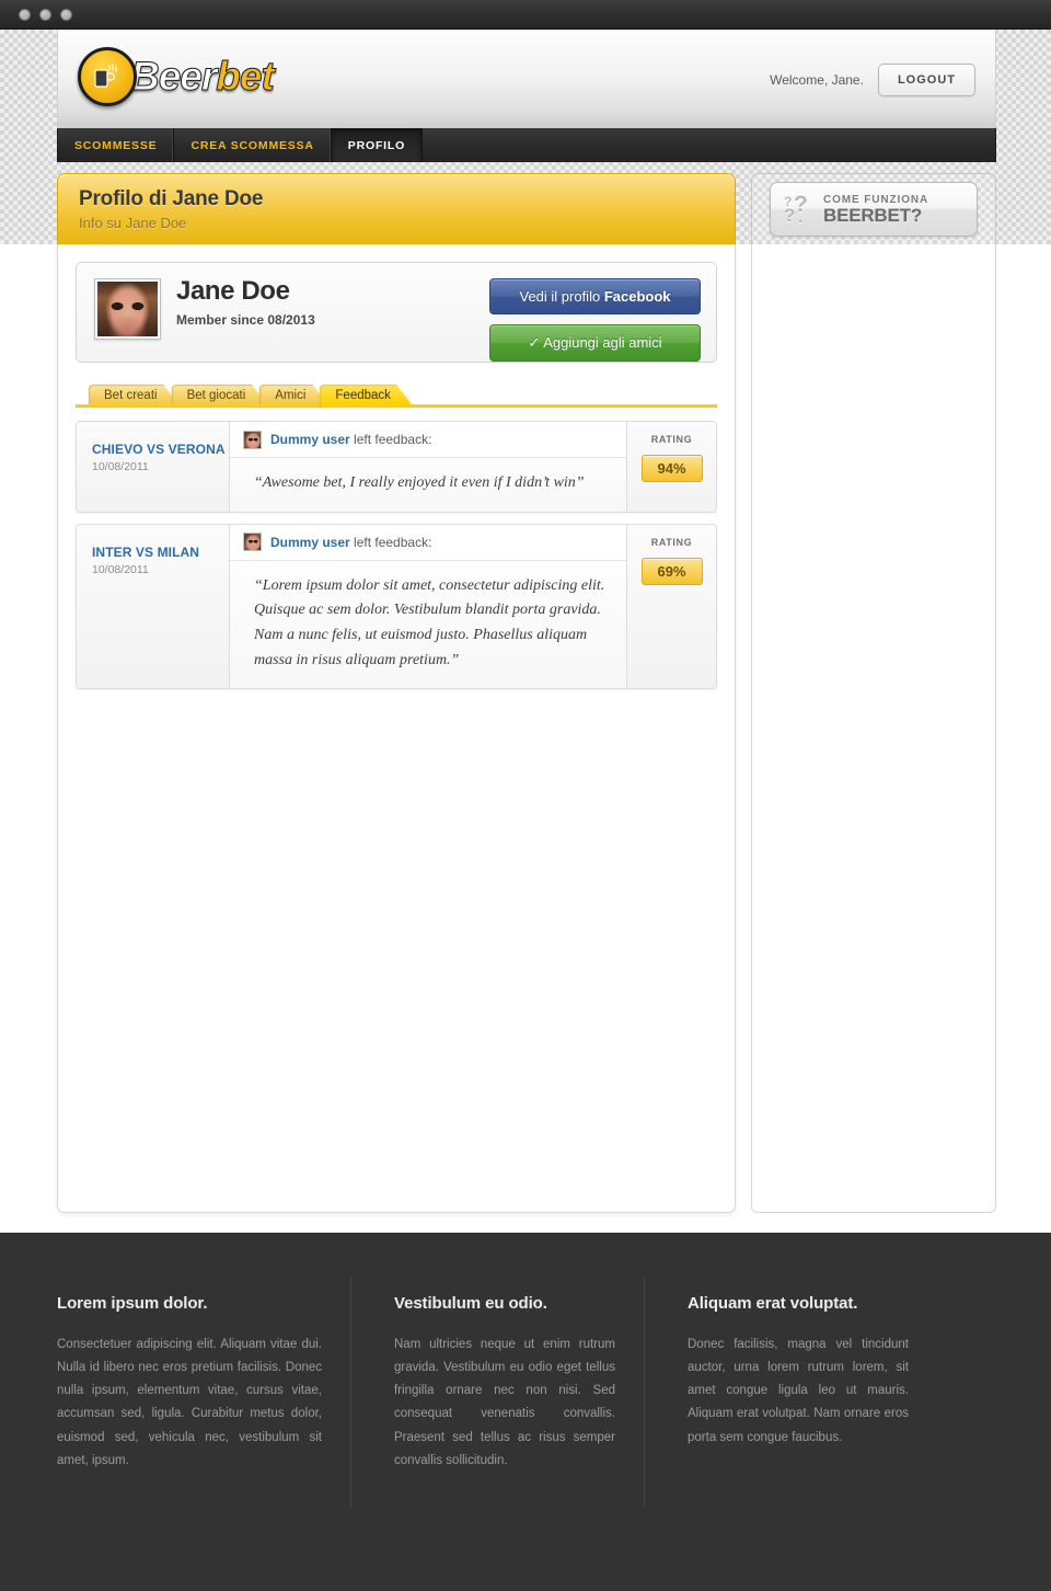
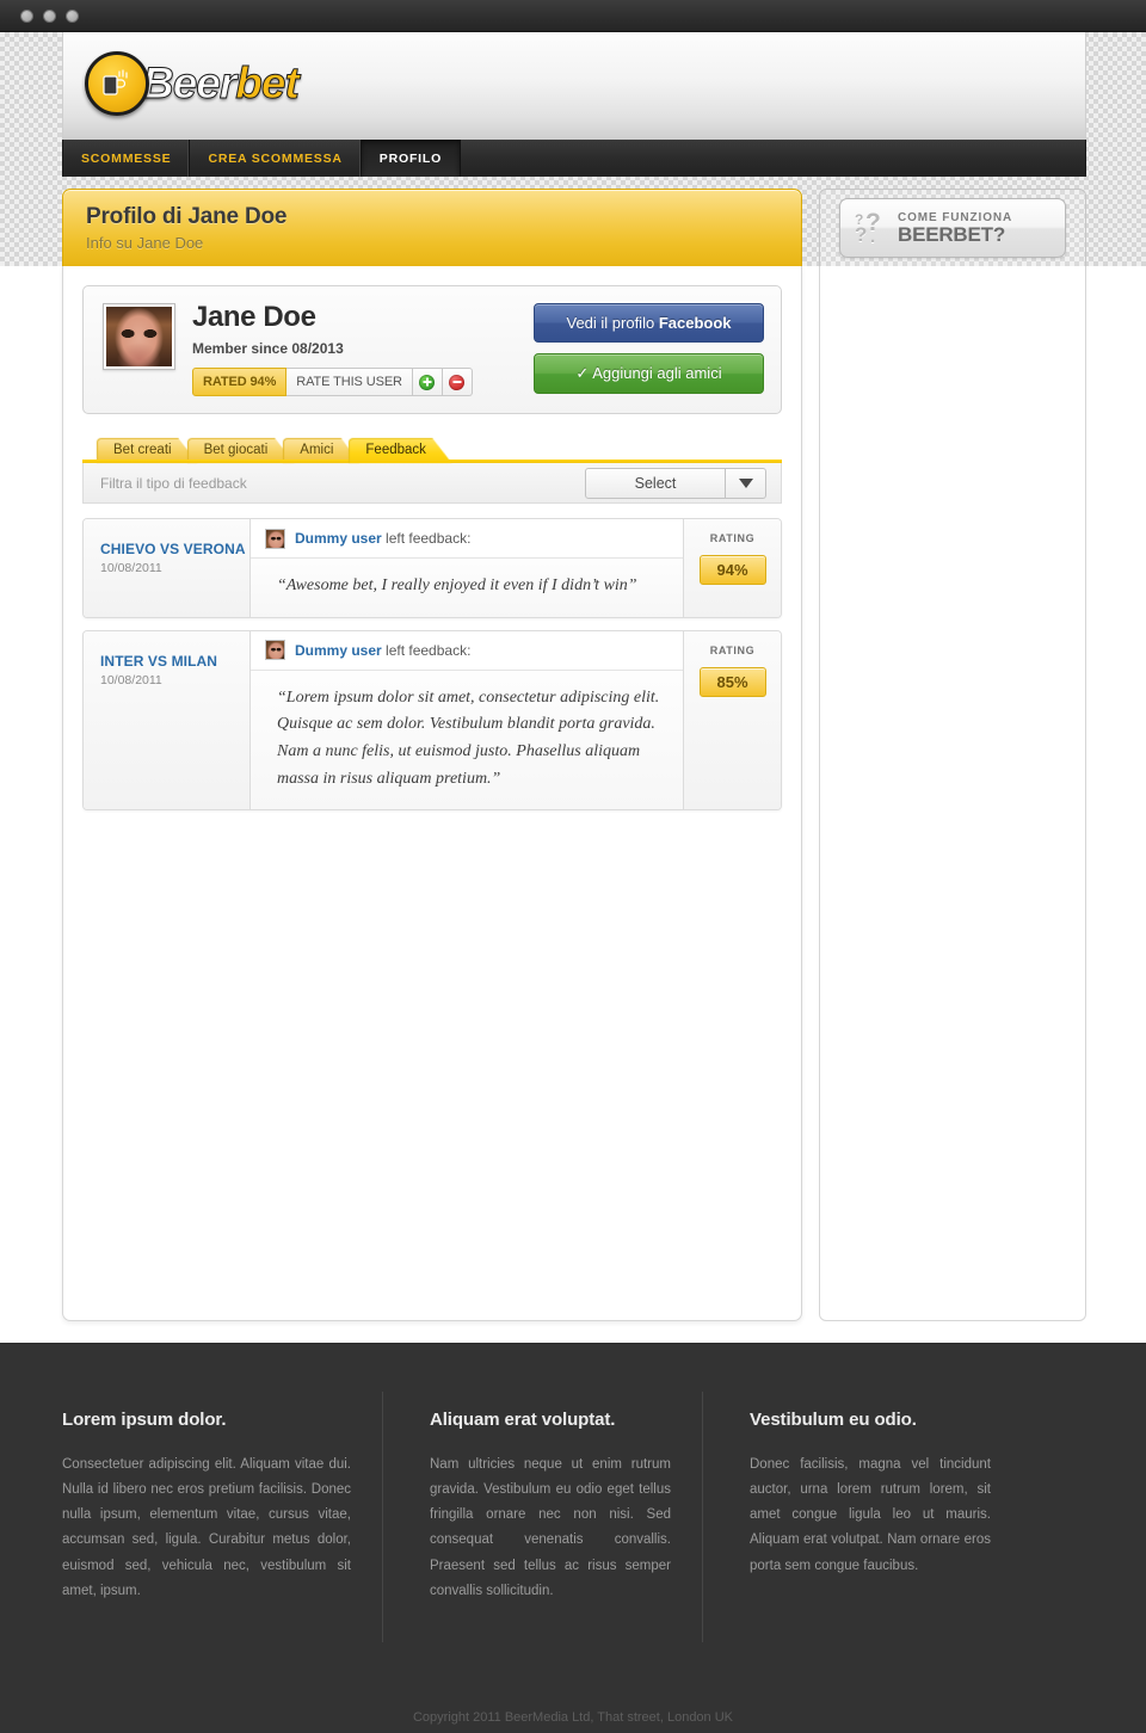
  Beerbet
- Welcome, Jane.
- LOGOUT
  SCOMMESSE
  CREA SCOMMESSA
  PROFILO
  Profilo di Jane Doe
  Info su Jane Doe
  ?
  ?
  ?
  .
  COME FUNZIONA
  BEERBET?
  Jane Doe
  Member since 08/2013
+ RATED 94%
+ RATE THIS USER
  Vedi il profilo Facebook
  ✓ Aggiungi agli amici
  Bet creati
  Bet giocati
  Amici
  Feedback
+ Filtra il tipo di feedback
+ Select
  CHIEVO VS VERONA
  10/08/2011
  Dummy user left feedback:
  “Awesome bet, I really enjoyed it even if I didn’t win”
  RATING
  94%
  INTER VS MILAN
  10/08/2011
  Dummy user left feedback:
  “Lorem ipsum dolor sit amet, consectetur adipiscing elit. Quisque ac sem dolor. Vestibulum blandit porta gravida. Nam a nunc felis, ut euismod justo. Phasellus aliquam massa in risus aliquam pretium.”
  RATING
- 69%
+ 85%
  Lorem ipsum dolor.
  Consectetuer adipiscing elit. Aliquam vitae dui. Nulla id libero nec eros pretium facilisis. Donec nulla ipsum, elementum vitae, cursus vitae, accumsan sed, ligula. Curabitur metus dolor, euismod sed, vehicula nec, vestibulum sit amet, ipsum.
- Vestibulum eu odio.
+ Aliquam erat voluptat.
  Nam ultricies neque ut enim rutrum gravida. Vestibulum eu odio eget tellus fringilla ornare nec non nisi. Sed consequat venenatis convallis. Praesent sed tellus ac risus semper convallis sollicitudin.
- Aliquam erat voluptat.
+ Vestibulum eu odio.
  Donec facilisis, magna vel tincidunt auctor, urna lorem rutrum lorem, sit amet congue ligula leo ut mauris. Aliquam erat volutpat. Nam ornare eros porta sem congue faucibus.
+ Copyright 2011 BeerMedia Ltd, That street, London UK
